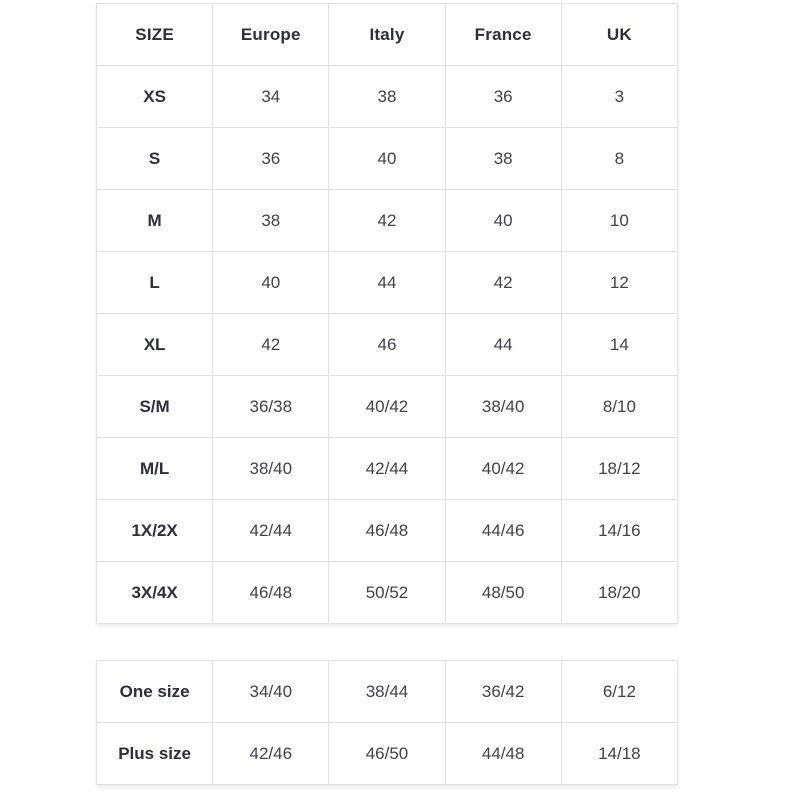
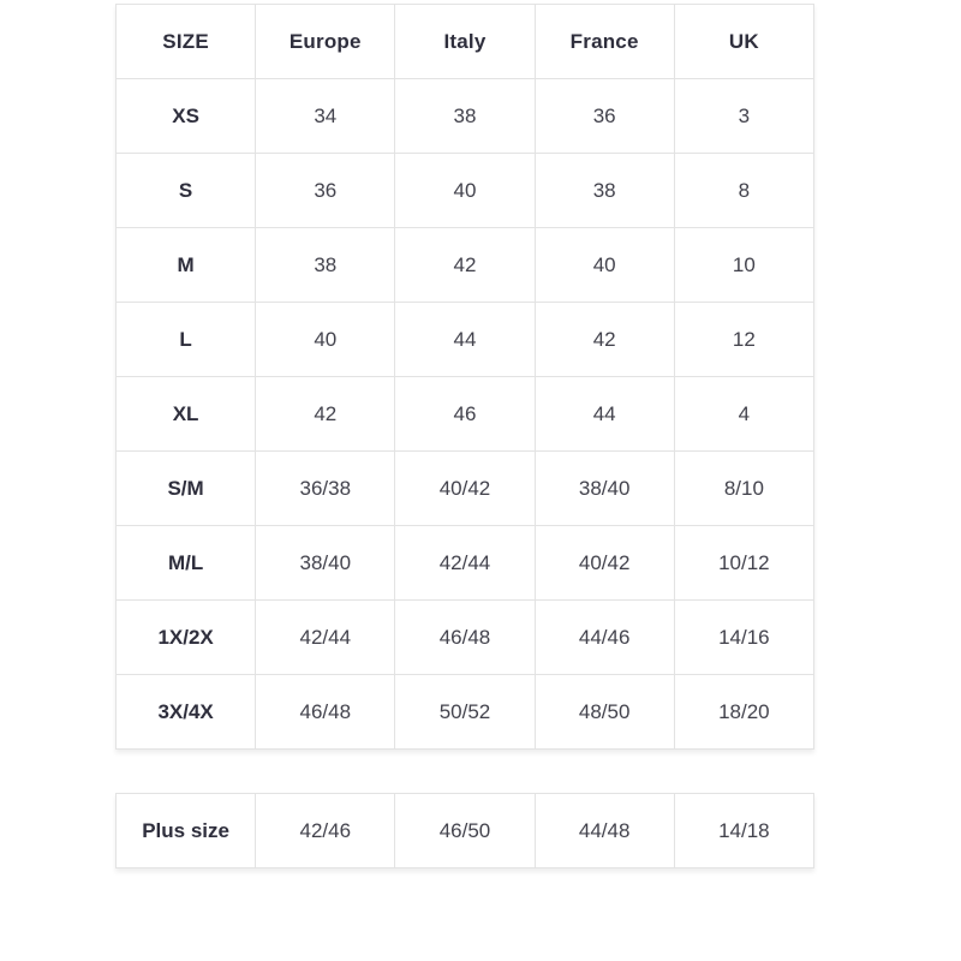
  SIZE	Europe	Italy	France	UK
  XS	34	38	36	3
  S	36	40	38	8
  M	38	42	40	10
  L	40	44	42	12
- XL	42	46	44	14
+ XL	42	46	44	4
  S/M	36/38	40/42	38/40	8/10
- M/L	38/40	42/44	40/42	18/12
+ M/L	38/40	42/44	40/42	10/12
  1X/2X	42/44	46/48	44/46	14/16
  3X/4X	46/48	50/52	48/50	18/20
- One size	34/40	38/44	36/42	6/12
  Plus size	42/46	46/50	44/48	14/18
